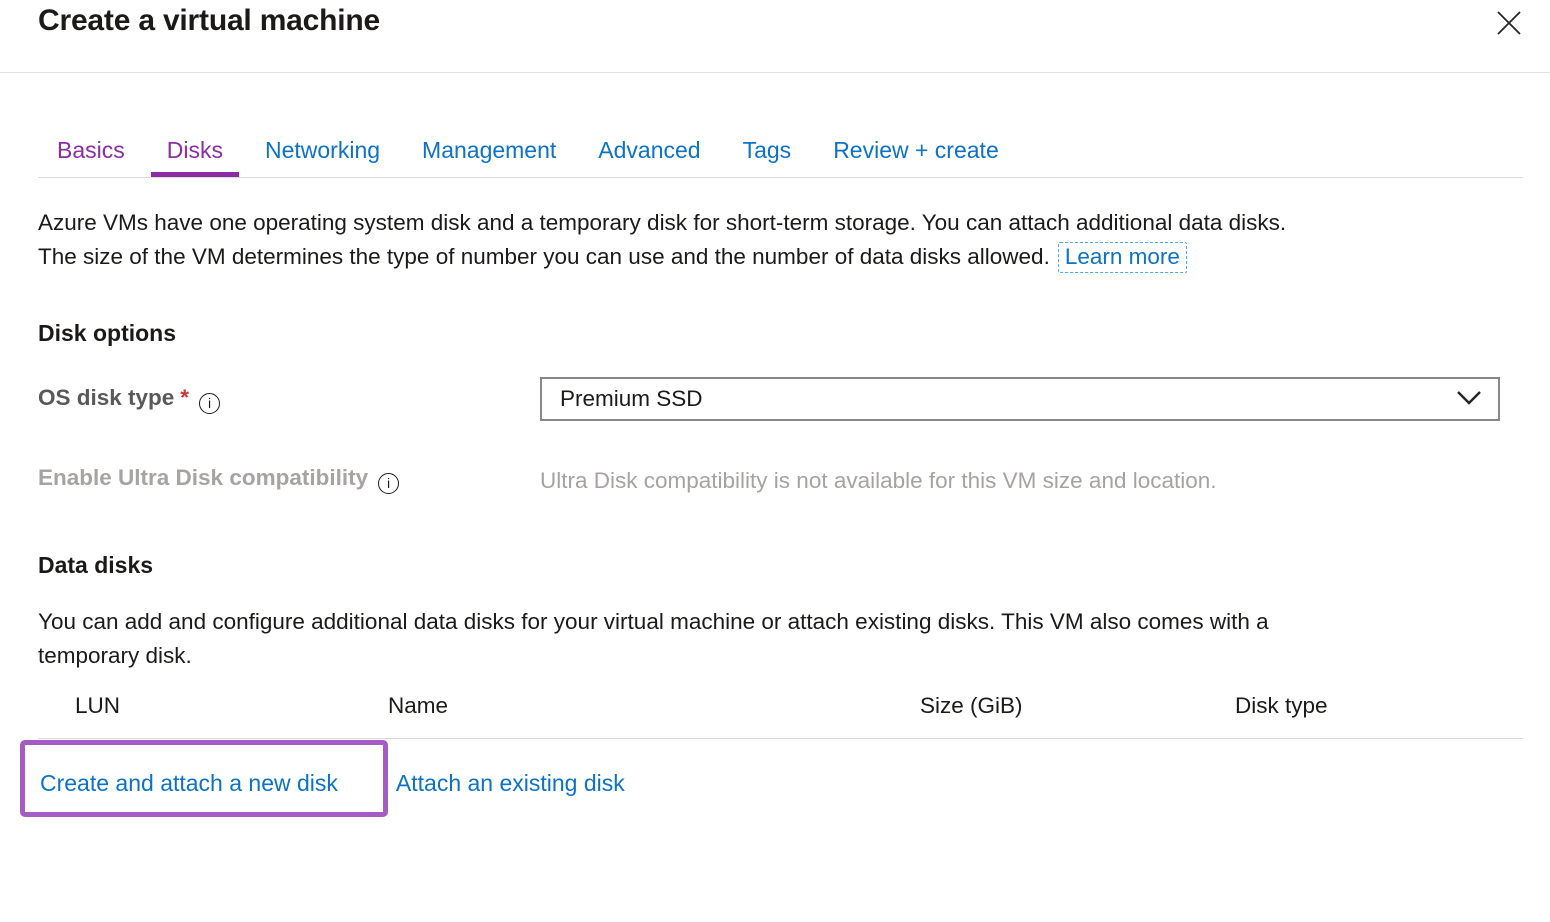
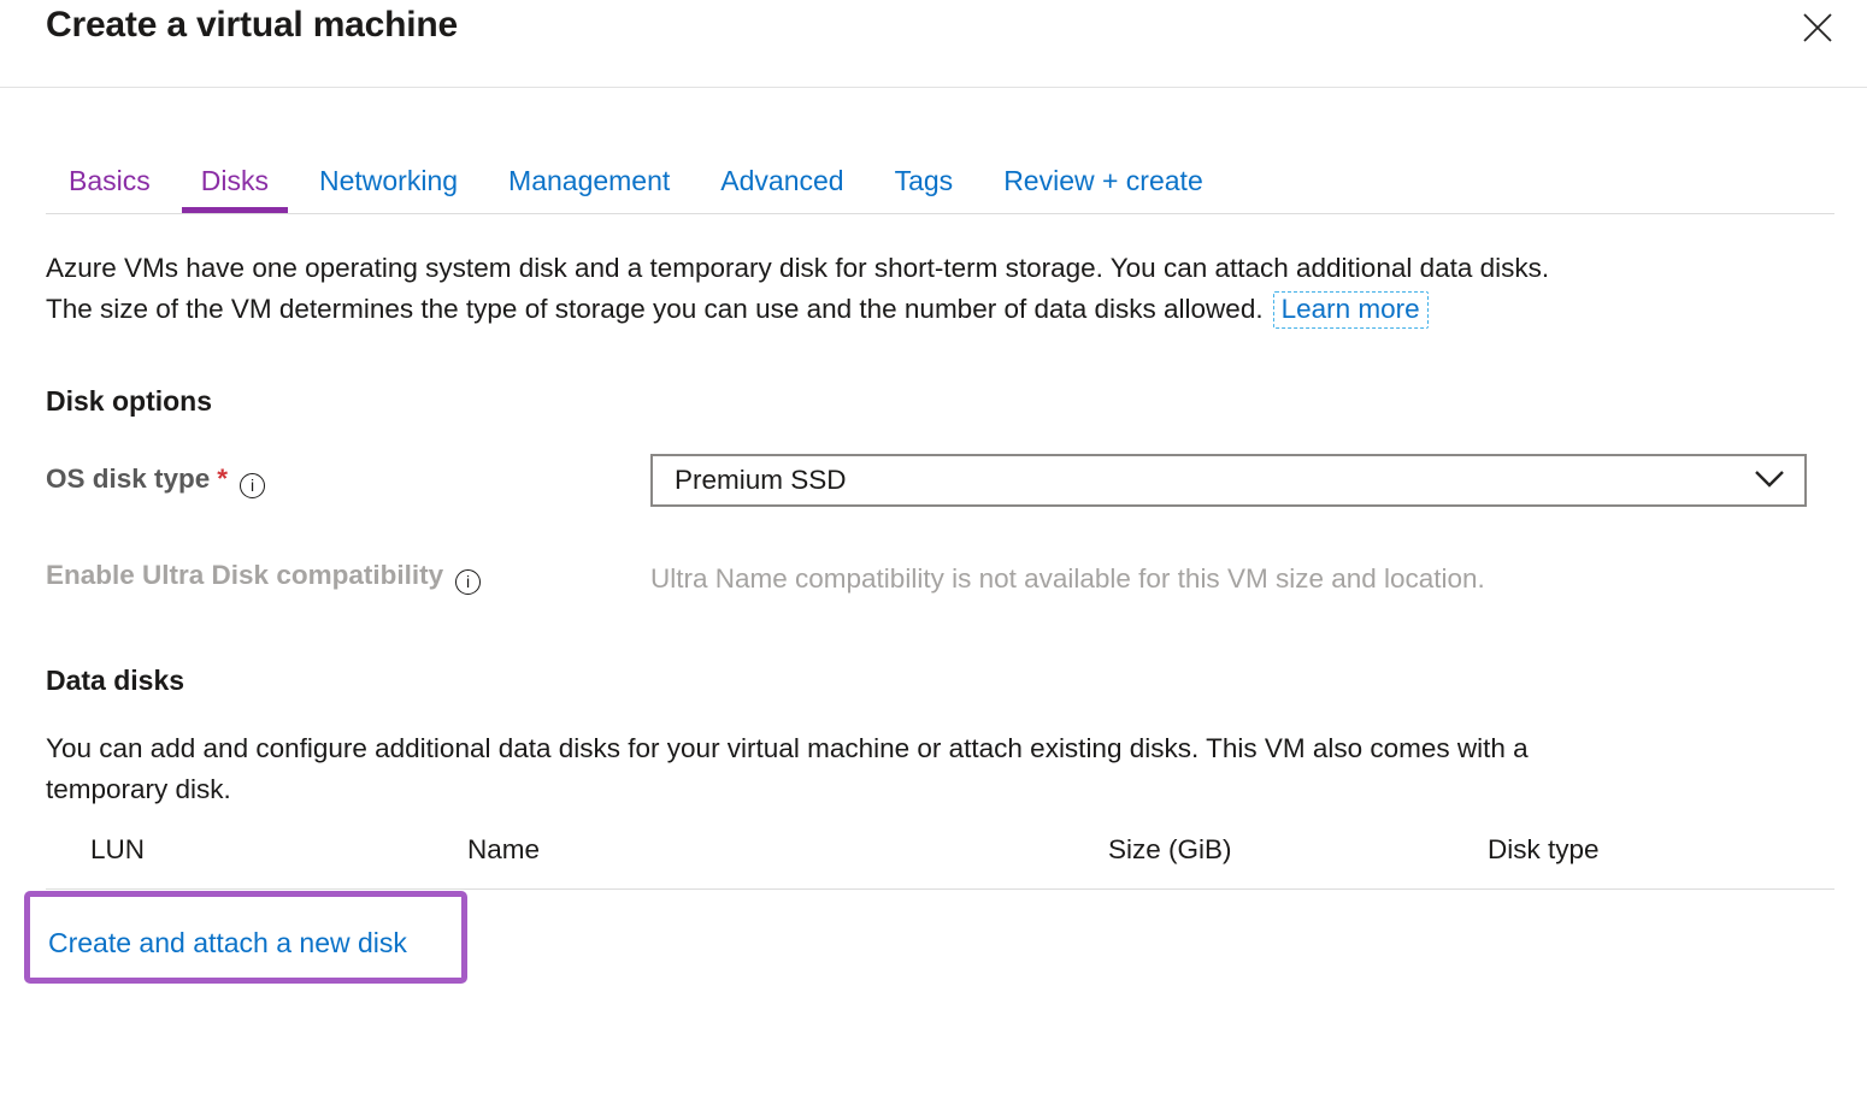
  Create a virtual machine
  Basics
  Disks
  Networking
  Management
  Advanced
  Tags
  Review + create
  Azure VMs have one operating system disk and a temporary disk for short-term storage. You can attach additional data disks.
- The size of the VM determines the type of number you can use and the number of data disks allowed. Learn more
+ The size of the VM determines the type of storage you can use and the number of data disks allowed. Learn more
  Disk options
  OS disk type * i
  Premium SSD
  Enable Ultra Disk compatibility i
- Ultra Disk compatibility is not available for this VM size and location.
+ Ultra Name compatibility is not available for this VM size and location.
  Data disks
  You can add and configure additional data disks for your virtual machine or attach existing disks. This VM also comes with a
  temporary disk.
  LUN
  Name
  Size (GiB)
  Disk type
  Create and attach a new disk
- Attach an existing disk
